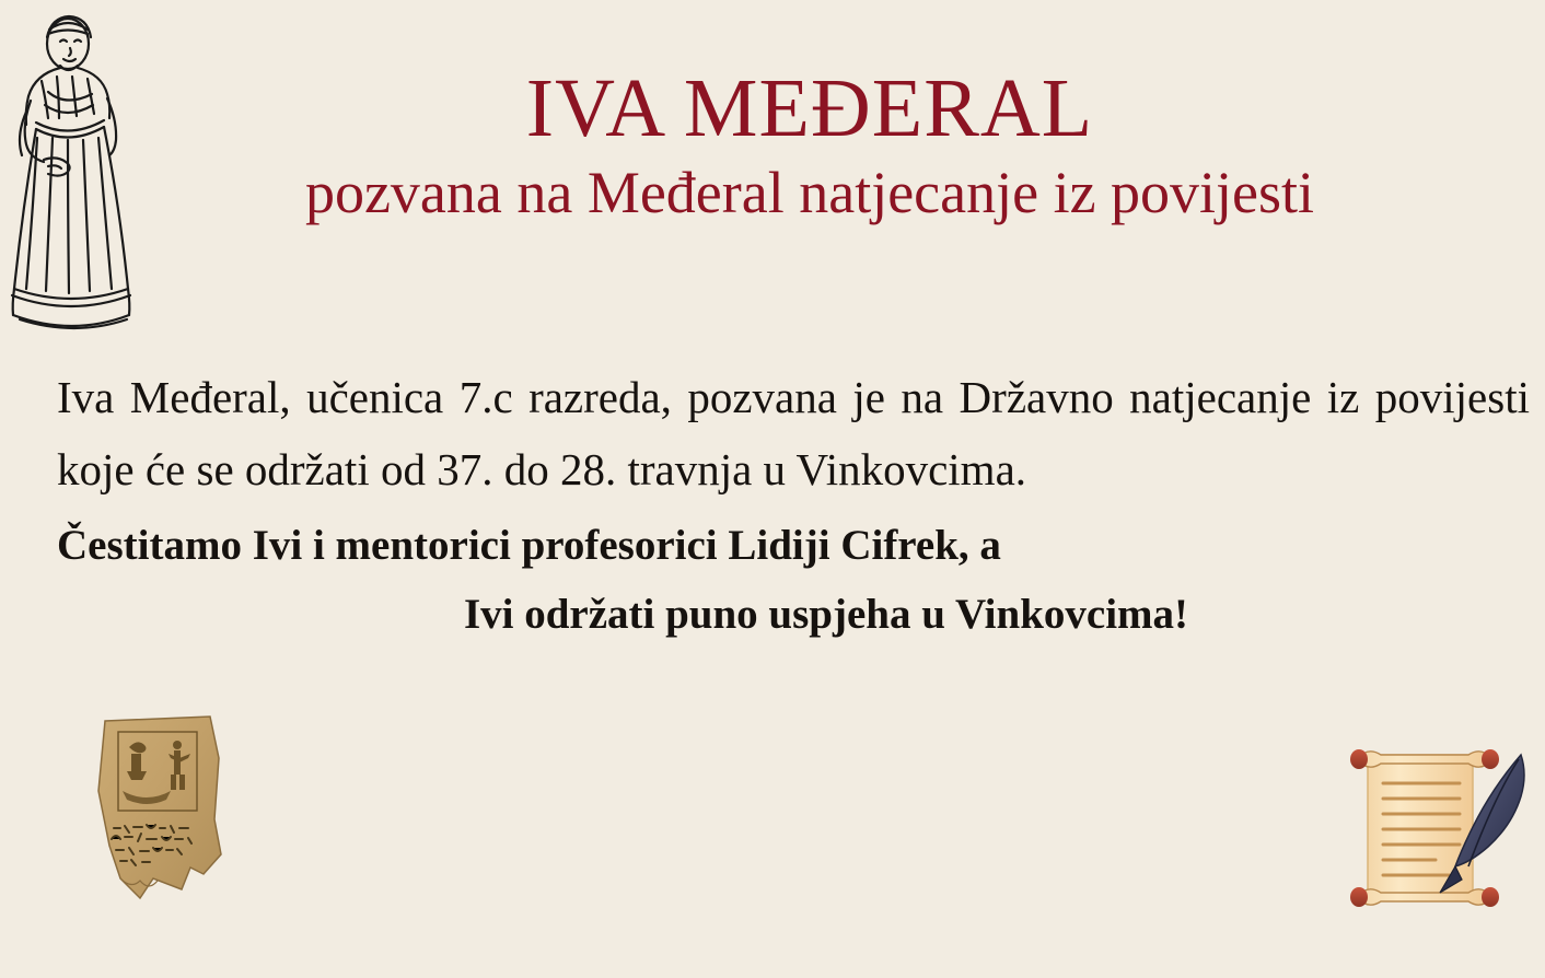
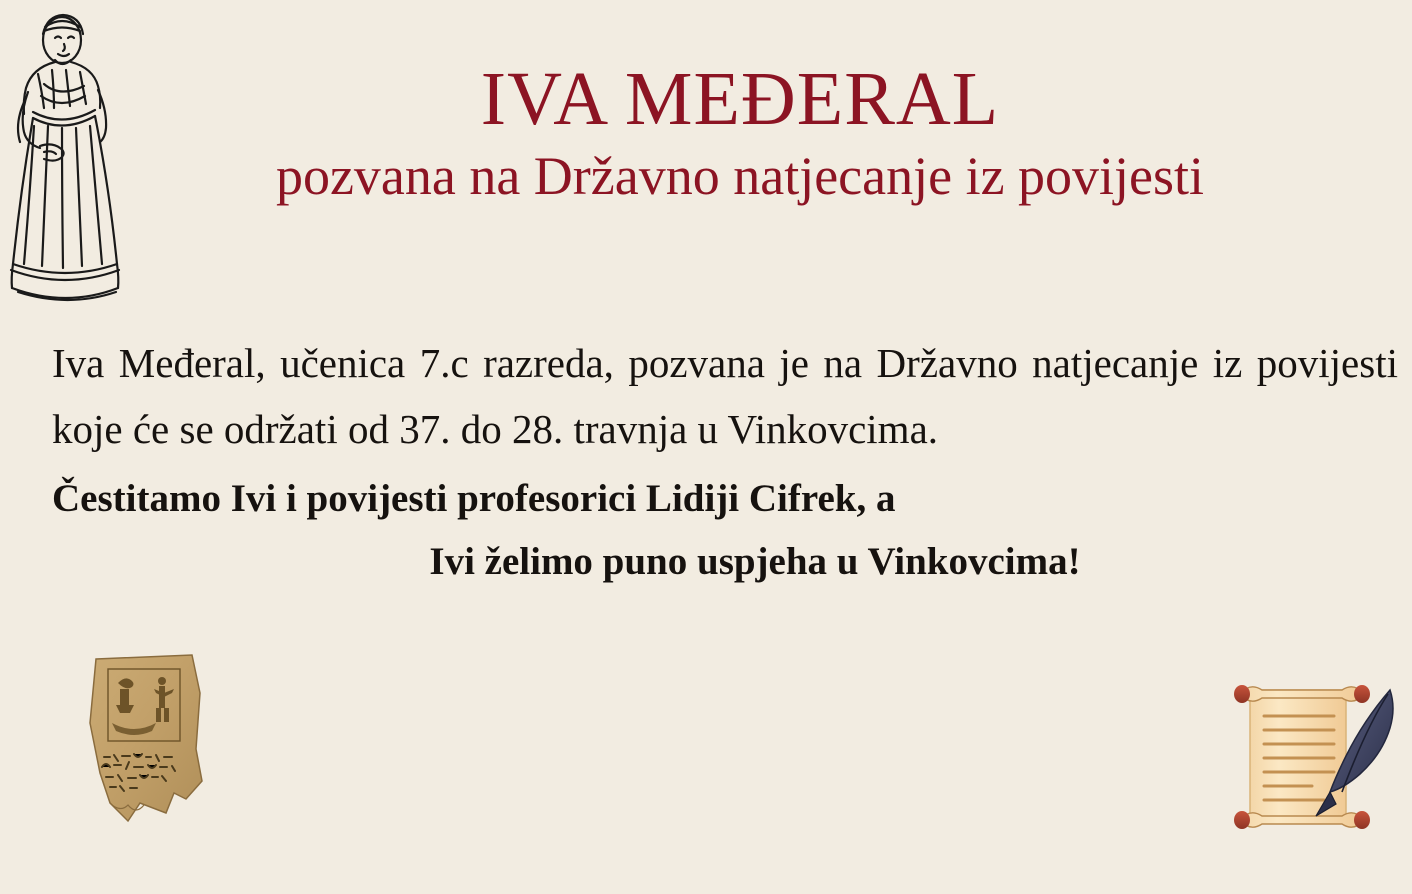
  IVA MEĐERAL
- pozvana na Međeral natjecanje iz povijesti
+ pozvana na Državno natjecanje iz povijesti
  Iva Međeral, učenica 7.c razreda, pozvana je na Državno natjecanje iz povijesti koje će se održati od 37. do 28. travnja u Vinkovcima.
- Čestitamo Ivi i mentorici profesorici Lidiji Cifrek, a
+ Čestitamo Ivi i povijesti profesorici Lidiji Cifrek, a
- Ivi održati puno uspjeha u Vinkovcima!
+ Ivi želimo puno uspjeha u Vinkovcima!
